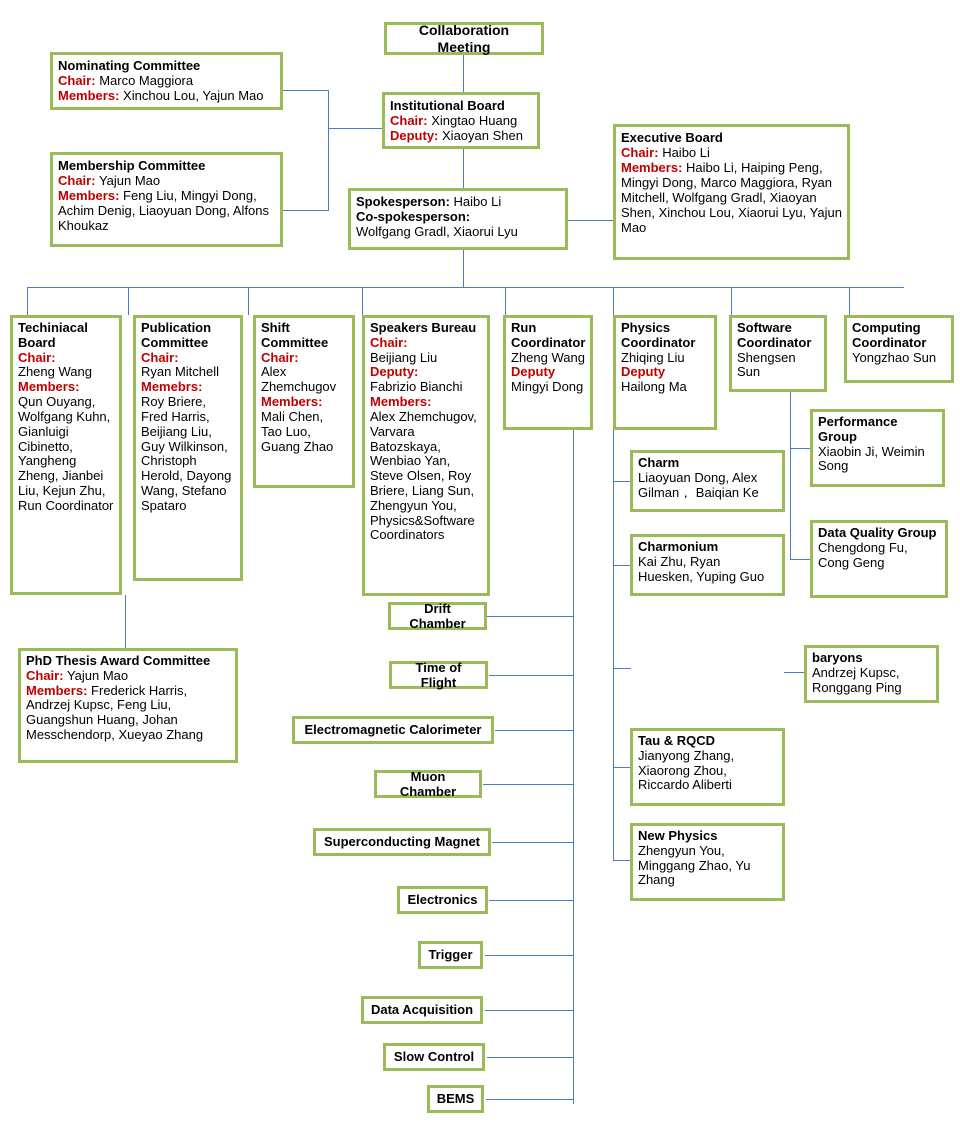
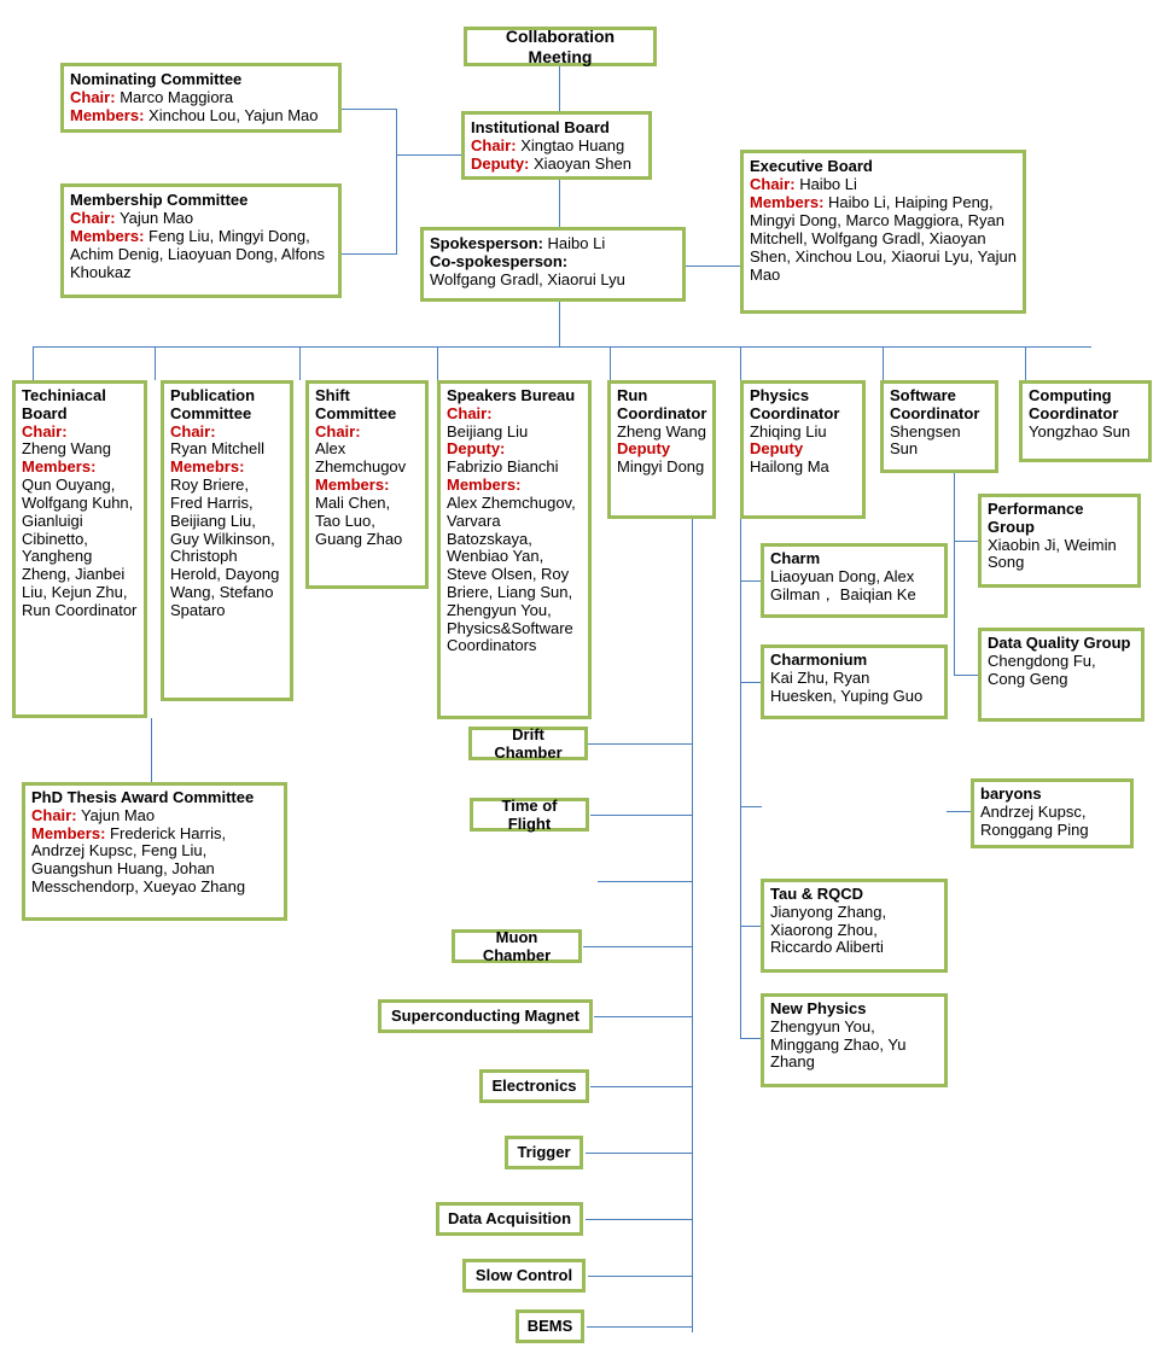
  Collaboration Meeting
  Institutional Board
  Chair: Xingtao Huang
  Deputy: Xiaoyan Shen
  Spokesperson: Haibo Li
  Co-spokesperson:
  Wolfgang Gradl, Xiaorui Lyu
  Nominating Committee
  Chair: Marco Maggiora
  Members: Xinchou Lou, Yajun Mao
  Membership Committee
  Chair: Yajun Mao
  Members: Feng Liu, Mingyi Dong, Achim Denig, Liaoyuan Dong, Alfons Khoukaz
  Executive Board
  Chair: Haibo Li
  Members: Haibo Li, Haiping Peng, Mingyi Dong, Marco Maggiora, Ryan Mitchell, Wolfgang Gradl, Xiaoyan Shen, Xinchou Lou, Xiaorui Lyu, Yajun Mao
  Techiniacal Board
  Chair:
  Zheng Wang
  Members:
  Qun Ouyang, Wolfgang Kuhn, Gianluigi Cibinetto, Yangheng Zheng, Jianbei Liu, Kejun Zhu, Run Coordinator
  Publication Committee
  Chair:
  Ryan Mitchell
  Memebrs:
  Roy Briere, Fred Harris, Beijiang Liu, Guy Wilkinson, Christoph Herold, Dayong Wang, Stefano Spataro
  Shift Committee
  Chair:
  Alex Zhemchugov
  Members:
  Mali Chen, Tao Luo, Guang Zhao
  Speakers Bureau
  Chair:
  Beijiang Liu
  Deputy:
  Fabrizio Bianchi
  Members:
  Alex Zhemchugov, Varvara Batozskaya, Wenbiao Yan, Steve Olsen, Roy Briere, Liang Sun, Zhengyun You, Physics&Software Coordinators
  Run Coordinator
  Zheng Wang
  Deputy
  Mingyi Dong
  Physics Coordinator
  Zhiqing Liu
  Deputy
  Hailong Ma
  Software Coordinator
  Shengsen Sun
  Computing Coordinator
  Yongzhao Sun
  Performance Group
  Xiaobin Ji, Weimin Song
  Data Quality Group
  Chengdong Fu, Cong Geng
  Charm
  Liaoyuan Dong, Alex Gilman， Baiqian Ke
  Charmonium
  Kai Zhu, Ryan Huesken, Yuping Guo
  Tau & RQCD
  Jianyong Zhang, Xiaorong Zhou, Riccardo Aliberti
  New Physics
  Zhengyun You, Minggang Zhao, Yu Zhang
  baryons
  Andrzej Kupsc, Ronggang Ping
  PhD Thesis Award Committee
  Chair: Yajun Mao
  Members: Frederick Harris, Andrzej Kupsc, Feng Liu, Guangshun Huang, Johan Messchendorp, Xueyao Zhang
  Drift Chamber
  Time of Flight
- Electromagnetic Calorimeter
  Muon Chamber
  Superconducting Magnet
  Electronics
  Trigger
  Data Acquisition
  Slow Control
  BEMS
